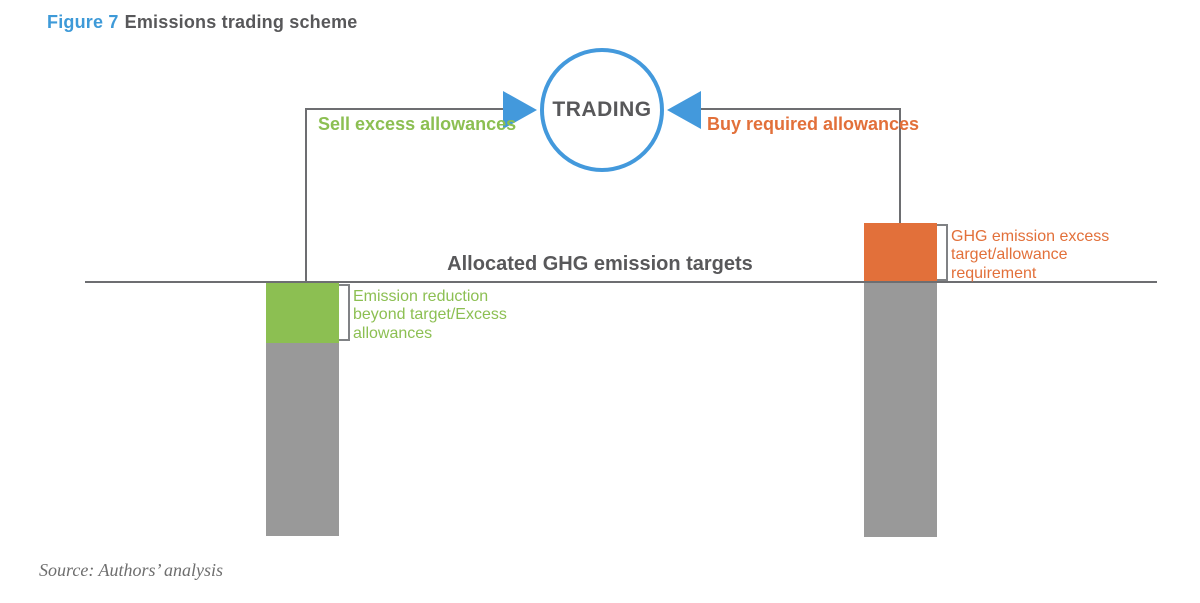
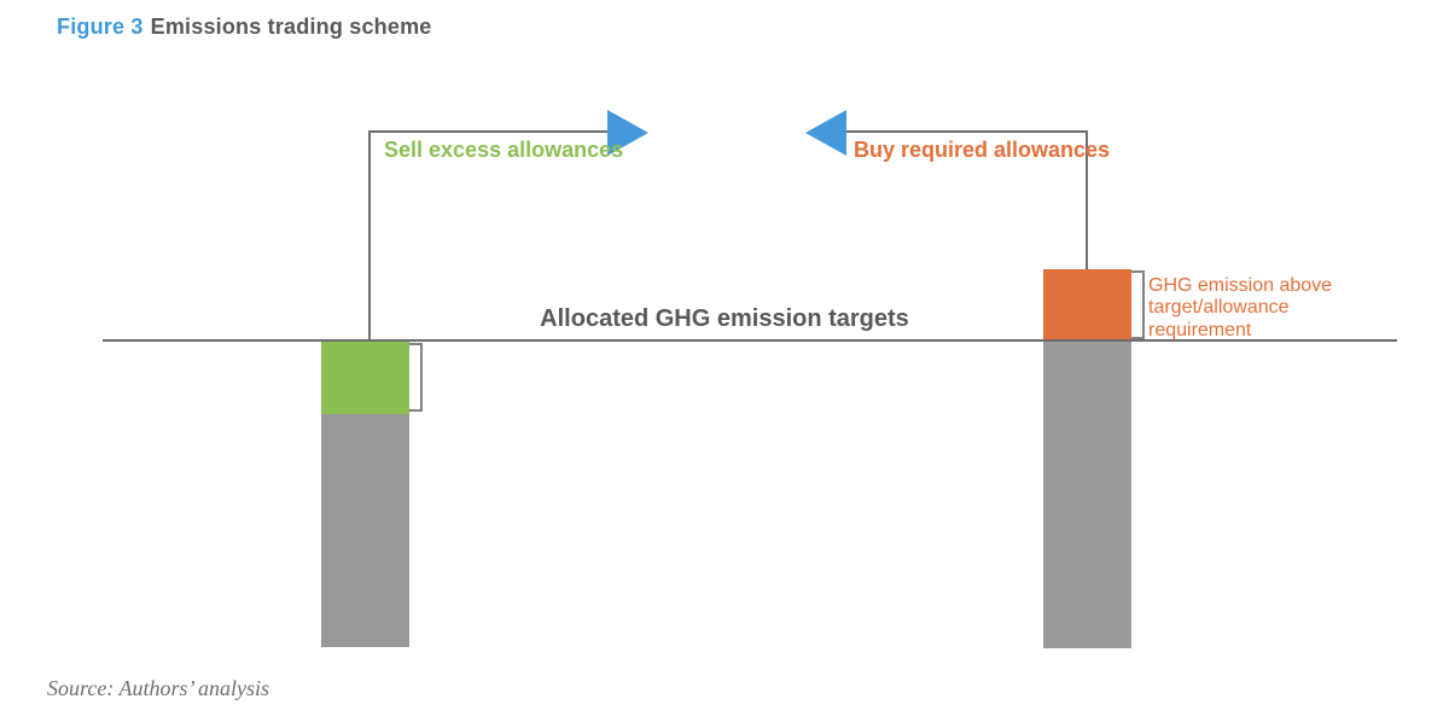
- Figure 7 Emissions trading scheme
+ Figure 3 Emissions trading scheme
- TRADING
  Sell excess allowances
  Buy required allowances
  Allocated GHG emission targets
- Emission reduction beyond target/Excess allowances
- GHG emission excess target/allowance requirement
+ GHG emission above target/allowance requirement
  Source: Authors’ analysis
